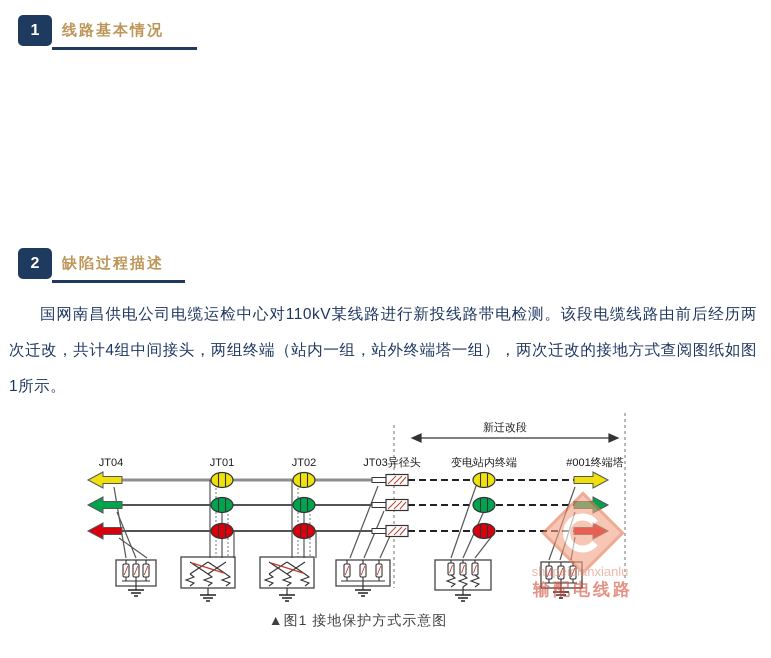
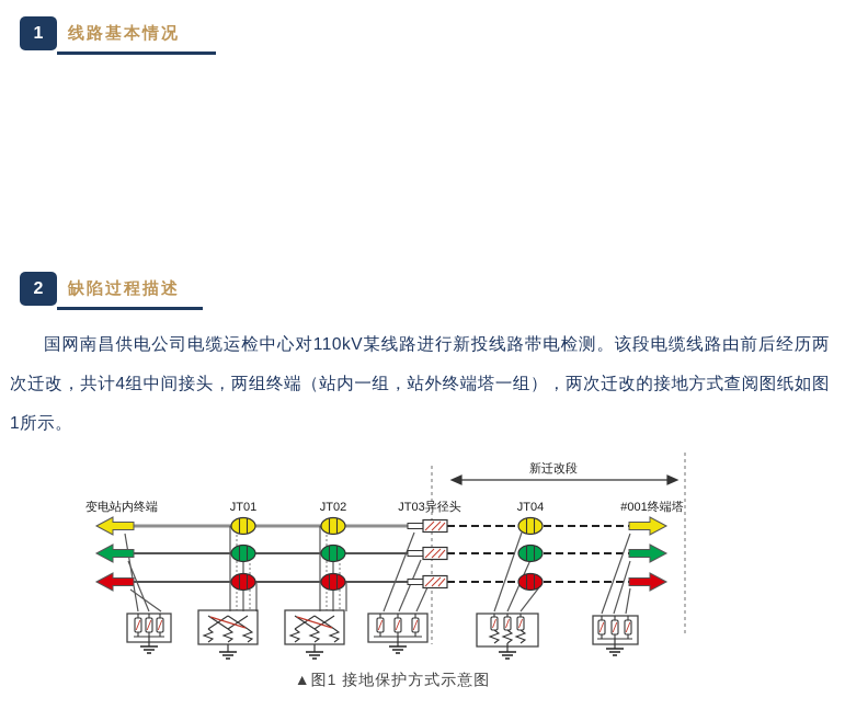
  1
  线路基本情况
  2
  缺陷过程描述
  国网南昌供电公司电缆运检中心对110kV某线路进行新投线路带电检测。该段电缆线路由前后经历两次迁改，共计4组中间接头，两组终端（站内一组，站外终端塔一组），两次迁改的接地方式查阅图纸如图1所示。
  新迁改段
- JT04
+ 变电站内终端
  JT01
  JT02
  JT03异径头
- 变电站内终端
+ JT04
  #001终端塔
- shupeidianxianlu
- 输配电线路
  ▲图1 接地保护方式示意图
